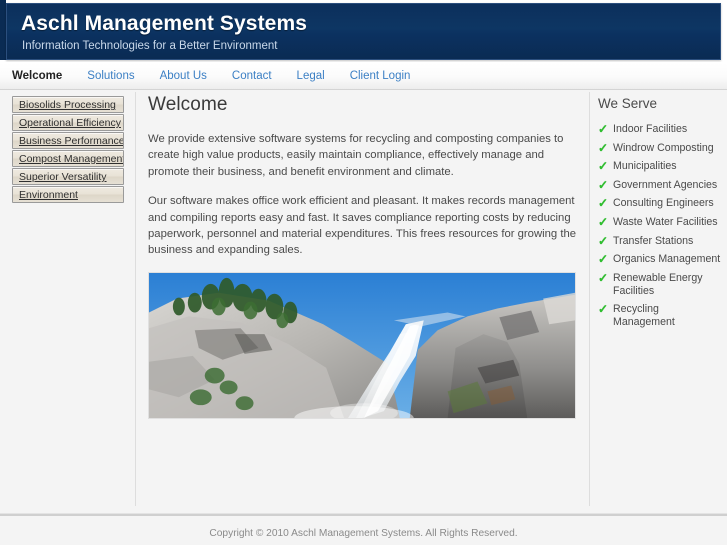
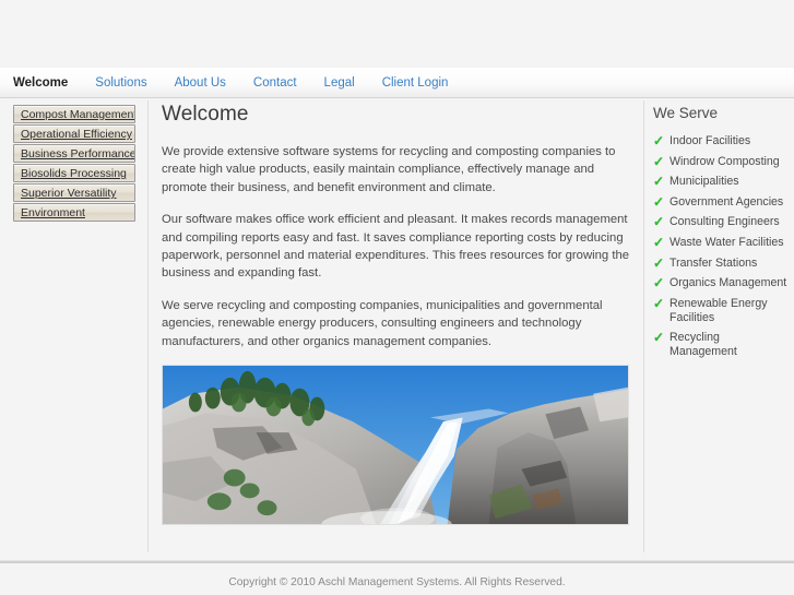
- Aschl Management Systems
- Information Technologies for a Better Environment
  Welcome
  Solutions
  About Us
  Contact
  Legal
  Client Login
- Biosolids Processing
+ Compost Management
  Operational Efficiency
  Business Performance
- Compost Management
+ Biosolids Processing
  Superior Versatility
  Environment
  Welcome
  We provide extensive software systems for recycling and composting companies to create high value products, easily maintain compliance, effectively manage and promote their business, and benefit environment and climate.
- Our software makes office work efficient and pleasant. It makes records management and compiling reports easy and fast. It saves compliance reporting costs by reducing paperwork, personnel and material expenditures. This frees resources for growing the business and expanding sales.
+ Our software makes office work efficient and pleasant. It makes records management and compiling reports easy and fast. It saves compliance reporting costs by reducing paperwork, personnel and material expenditures. This frees resources for growing the business and expanding fast.
+ We serve recycling and composting companies, municipalities and governmental agencies, renewable energy producers, consulting engineers and technology manufacturers, and other organics management companies.
  We Serve
  ✓
  Indoor Facilities
  ✓
  Windrow Composting
  ✓
  Municipalities
  ✓
  Government Agencies
  ✓
  Consulting Engineers
  ✓
  Waste Water Facilities
  ✓
  Transfer Stations
  ✓
  Organics Management
  ✓
  Renewable Energy Facilities
  ✓
  Recycling Management
  Copyright © 2010 Aschl Management Systems. All Rights Reserved.
